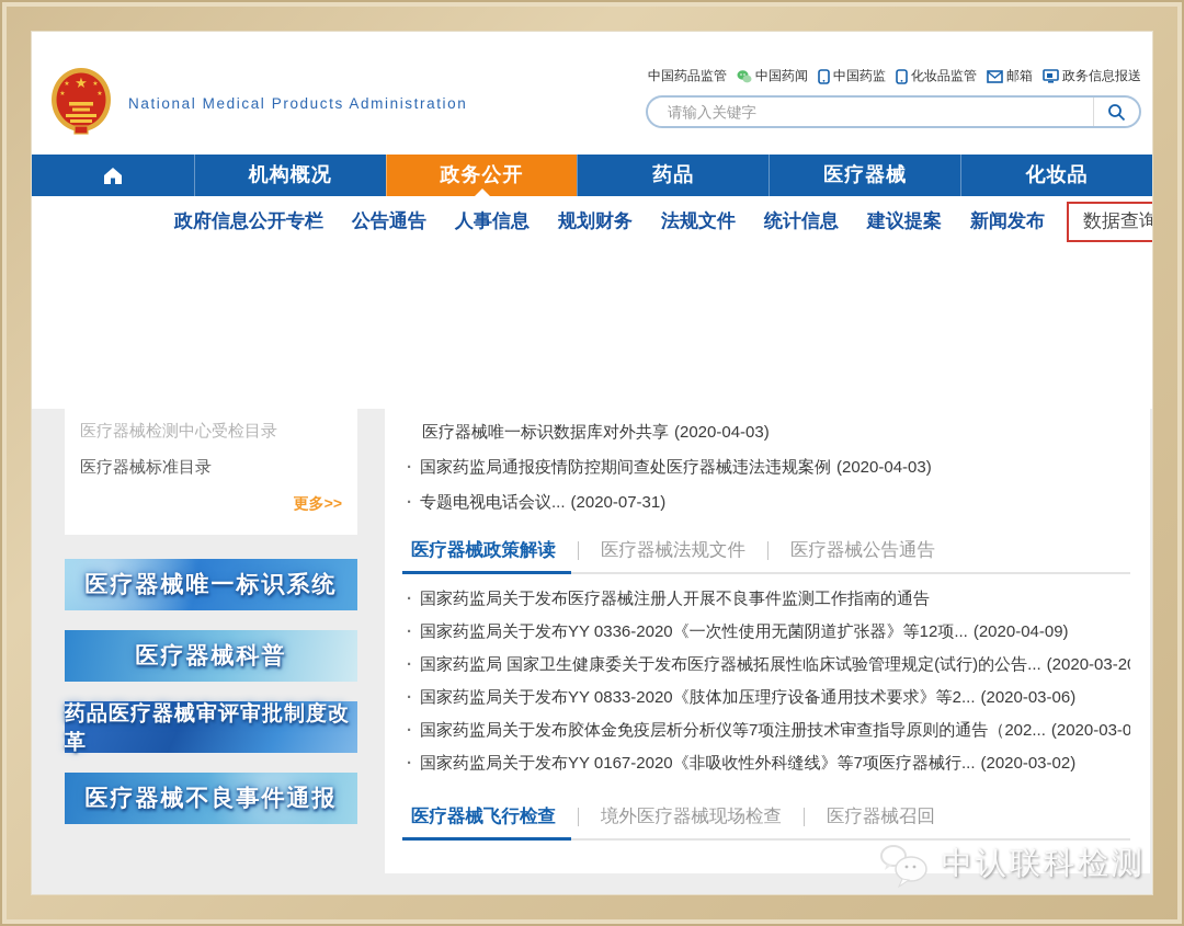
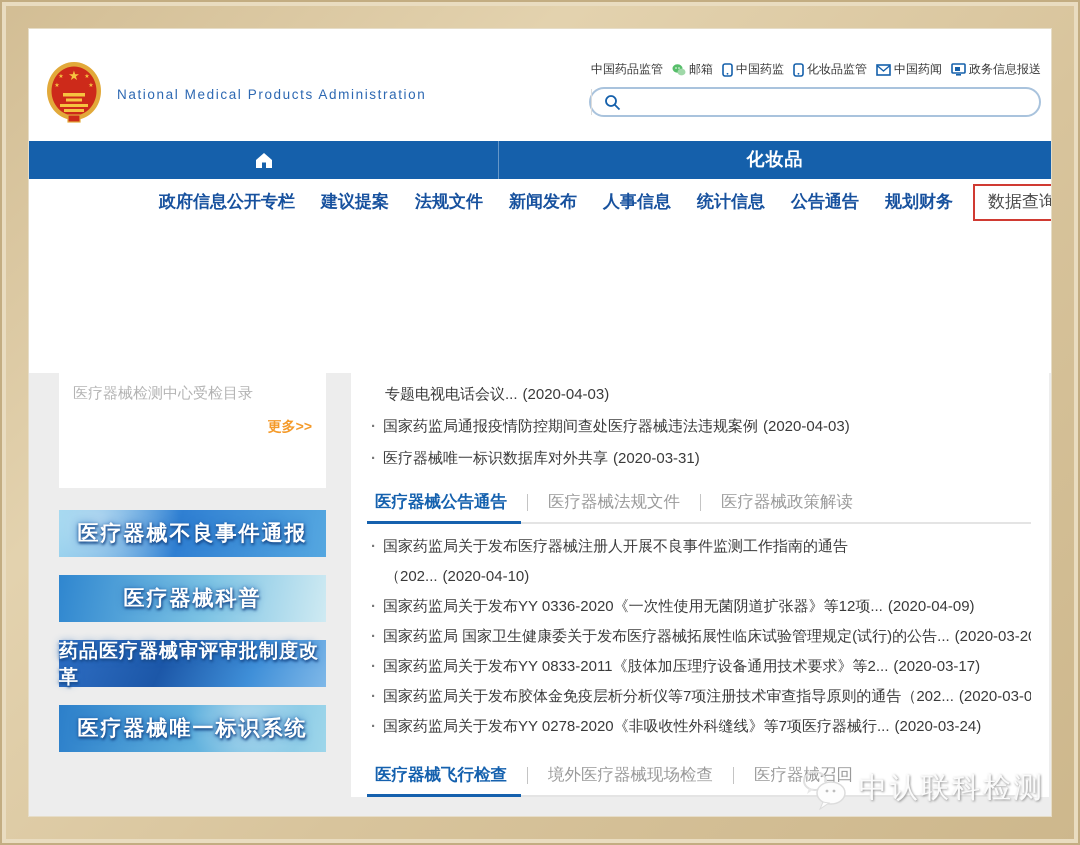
  ★
  National Medical Products Administration
  中国药品监管
- 中国药闻
+ 邮箱
  中国药监
  化妆品监管
- 邮箱
+ 中国药闻
  政务信息报送
- 请输入关键字
- 机构概况
- 政务公开
- 药品
- 医疗器械
  化妆品
  政府信息公开专栏
- 公告通告
+ 建议提案
- 人事信息
+ 法规文件
- 规划财务
+ 新闻发布
- 法规文件
+ 人事信息
  统计信息
- 建议提案
+ 公告通告
- 新闻发布
+ 规划财务
  数据查询
  医疗器械检测中心受检目录
- 医疗器械标准目录
  更多>>
- 医疗器械唯一标识系统
+ 医疗器械不良事件通报
  医疗器械科普
  药品医疗器械审评审批制度改革
- 医疗器械不良事件通报
+ 医疗器械唯一标识系统
- 医疗器械唯一标识数据库对外共享
+ 专题电视电话会议...
  (2020-04-03)
  ·
  国家药监局通报疫情防控期间查处医疗器械违法违规案例
  (2020-04-03)
  ·
- 专题电视电话会议...
+ 医疗器械唯一标识数据库对外共享
- (2020-07-31)
+ (2020-03-31)
- 医疗器械政策解读
+ 医疗器械公告通告
  医疗器械法规文件
- 医疗器械公告通告
+ 医疗器械政策解读
  ·
  国家药监局关于发布医疗器械注册人开展不良事件监测工作指南的通告
+ （202...
+ (2020-04-10)
  ·
  国家药监局关于发布YY 0336-2020《一次性使用无菌阴道扩张器》等12项...
  (2020-04-09)
  ·
  国家药监局 国家卫生健康委关于发布医疗器械拓展性临床试验管理规定(试行)的公告...
  (2020-03-2
  ·
- 国家药监局关于发布YY 0833-2020《肢体加压理疗设备通用技术要求》等2...
+ 国家药监局关于发布YY 0833-2011《肢体加压理疗设备通用技术要求》等2...
- (2020-03-06)
+ (2020-03-17)
  ·
  国家药监局关于发布胶体金免疫层析分析仪等7项注册技术审查指导原则的通告（202...
  (2020-03-0
  ·
- 国家药监局关于发布YY 0167-2020《非吸收性外科缝线》等7项医疗器械行...
+ 国家药监局关于发布YY 0278-2020《非吸收性外科缝线》等7项医疗器械行...
- (2020-03-02)
+ (2020-03-24)
  医疗器械飞行检查
  境外医疗器械现场检查
  医疗器械召回
  中认联科检测
